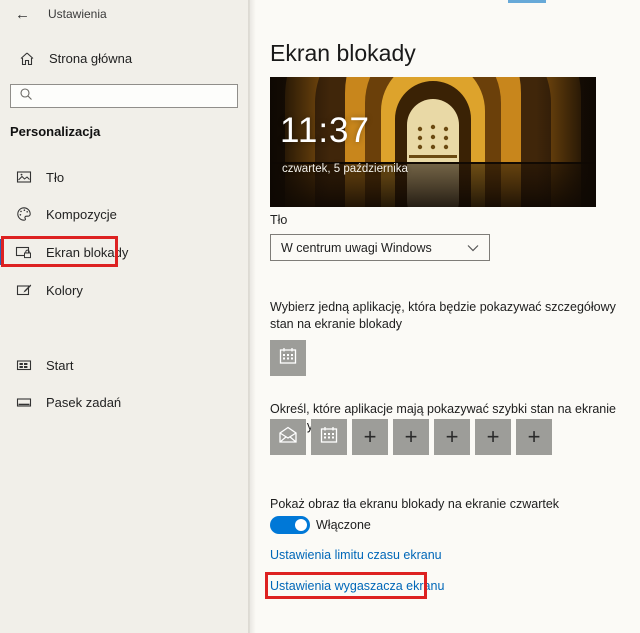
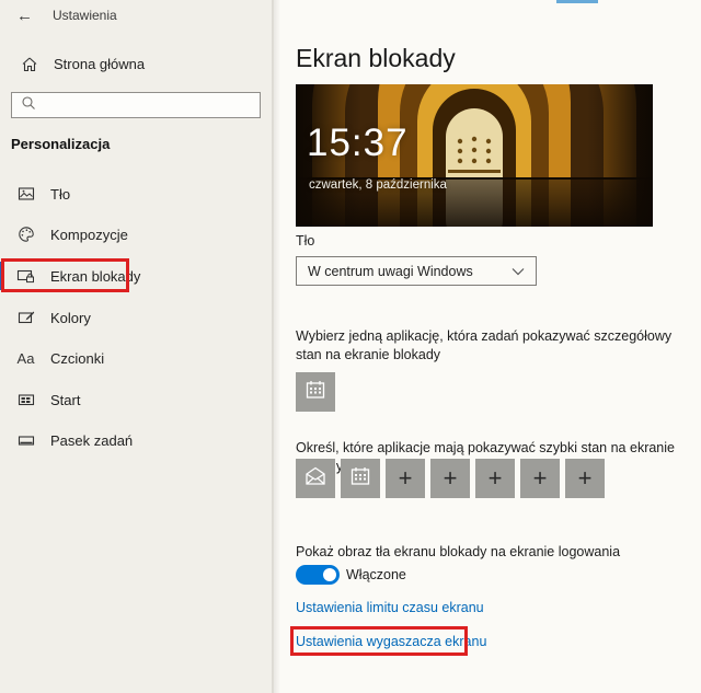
  ←
  Ustawienia
  Strona główna
  Personalizacja
  Tło
  Kompozycje
  Ekran blokady
  Kolory
+ Aa
+ Czcionki
  Start
  Pasek zadań
  Ekran blokady
- 11:37
+ 15:37
- czwartek, 5 października
+ czwartek, 8 października
  Tło
  W centrum uwagi Windows
- Wybierz jedną aplikację, która będzie pokazywać szczegółowy stan na ekranie blokady
+ Wybierz jedną aplikację, która zadań pokazywać szczegółowy stan na ekranie blokady
  Określ, które aplikacje mają pokazywać szybki stan na ekranie y
  +
  +
  +
  +
  +
- Pokaż obraz tła ekranu blokady na ekranie czwartek
+ Pokaż obraz tła ekranu blokady na ekranie logowania
  Włączone
  Ustawienia limitu czasu ekranu
  Ustawienia wygaszacza ekranu
